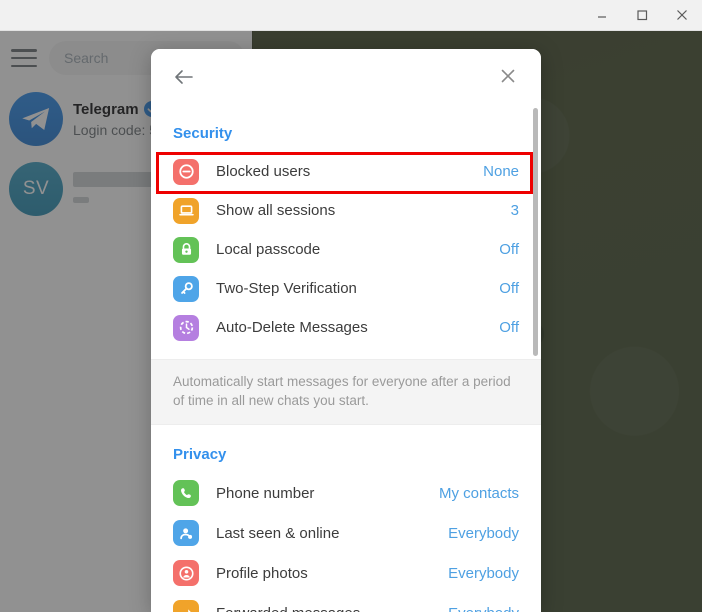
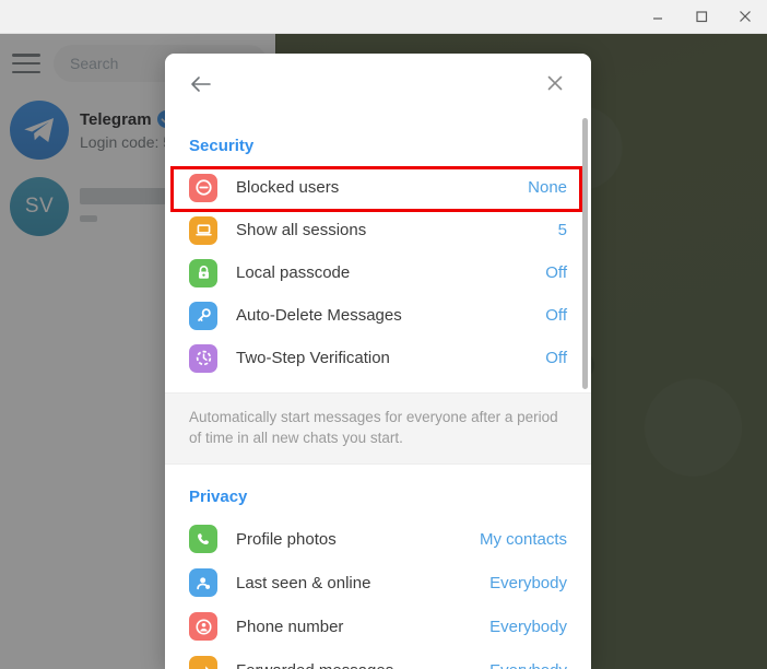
  Search
  Telegram
  Login code:
  SV
  Security
  Blocked users
  None
  Show all sessions
- 3
+ 5
  Local passcode
  Off
- Two-Step Verification
+ Auto-Delete Messages
  Off
- Auto-Delete Messages
+ Two-Step Verification
  Off
  Automatically start messages for everyone after a period of time in all new chats you start.
  Privacy
- Phone number
+ Profile photos
  My contacts
  Last seen & online
  Everybody
- Profile photos
+ Phone number
  Everybody
